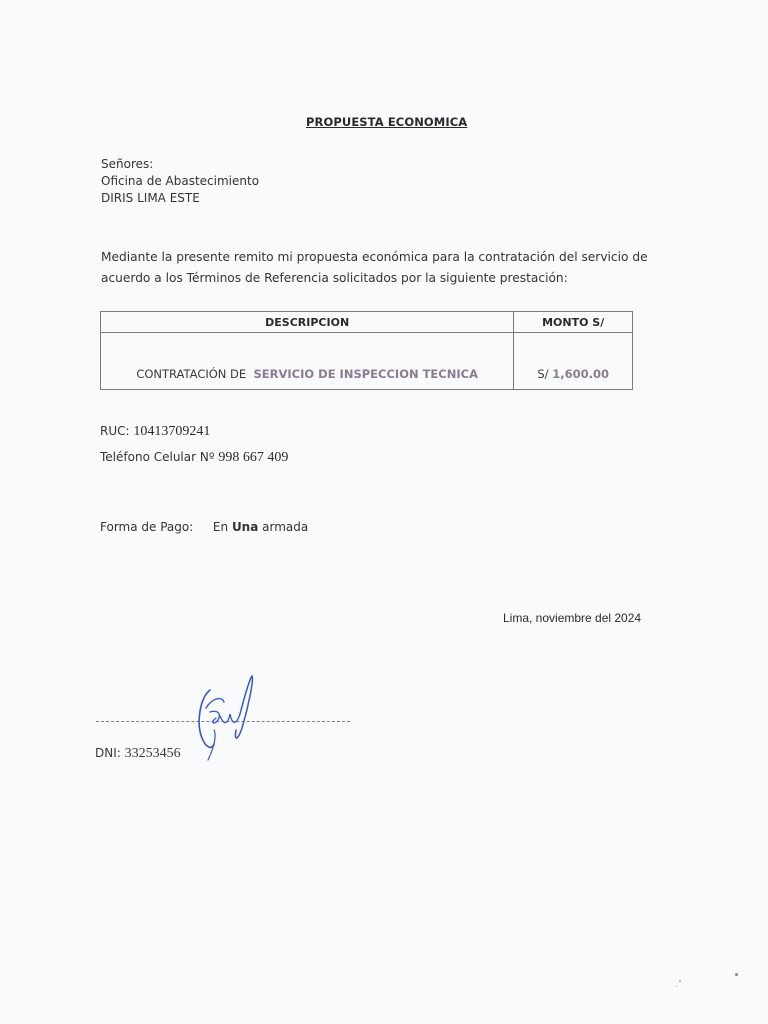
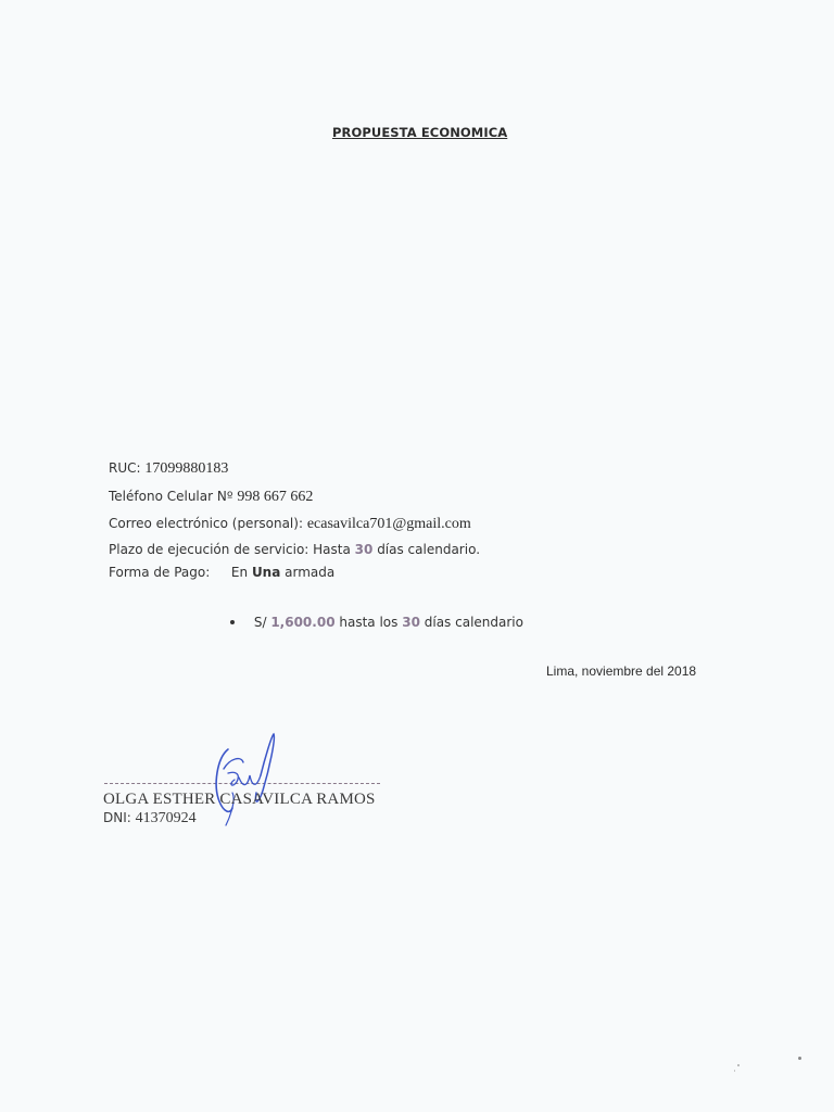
  PROPUESTA ECONOMICA
- Señores:
- Oficina de Abastecimiento
- DIRIS LIMA ESTE
- Mediante la presente remito mi propuesta económica para la contratación del servicio de acuerdo a los Términos de Referencia solicitados por la siguiente prestación:
- DESCRIPCION	MONTO S/
- CONTRATACIÓN DE SERVICIO DE INSPECCION TECNICA	S/ 1,600.00
- RUC: 10413709241
+ RUC: 17099880183
- Teléfono Celular Nº 998 667 409
+ Teléfono Celular Nº 998 667 662
+ Correo electrónico (personal): ecasavilca701@gmail.com
+ Plazo de ejecución de servicio: Hasta 30 días calendario.
  Forma de Pago: En Una armada
+ S/ 1,600.00 hasta los 30 días calendario
- Lima, noviembre del 2024
+ Lima, noviembre del 2018
+ OLGA ESTHER CASAVILCA RAMOS
- DNI: 33253456
+ DNI: 41370924
